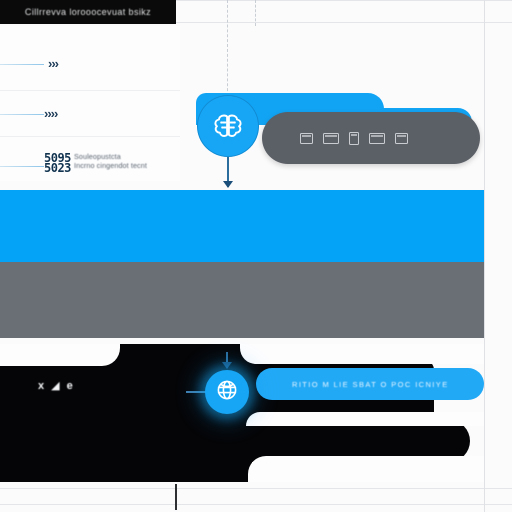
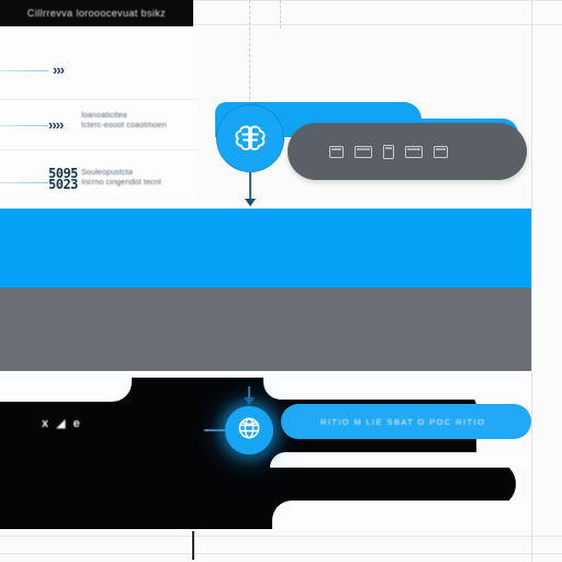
  Cillrrevva lorooocevuat bsikz
  ›››
  ››››
+ loanoaticitea
+ Icterc-eooot coaotmoen
  5095
  5023
  Souleopustcta
  Incrno cingendot tecnt
  x
  ◢
  e
- RITIO M LIE SBAT O POC ICNIYE
+ RITIO M LIE SBAT O POC RITIO
